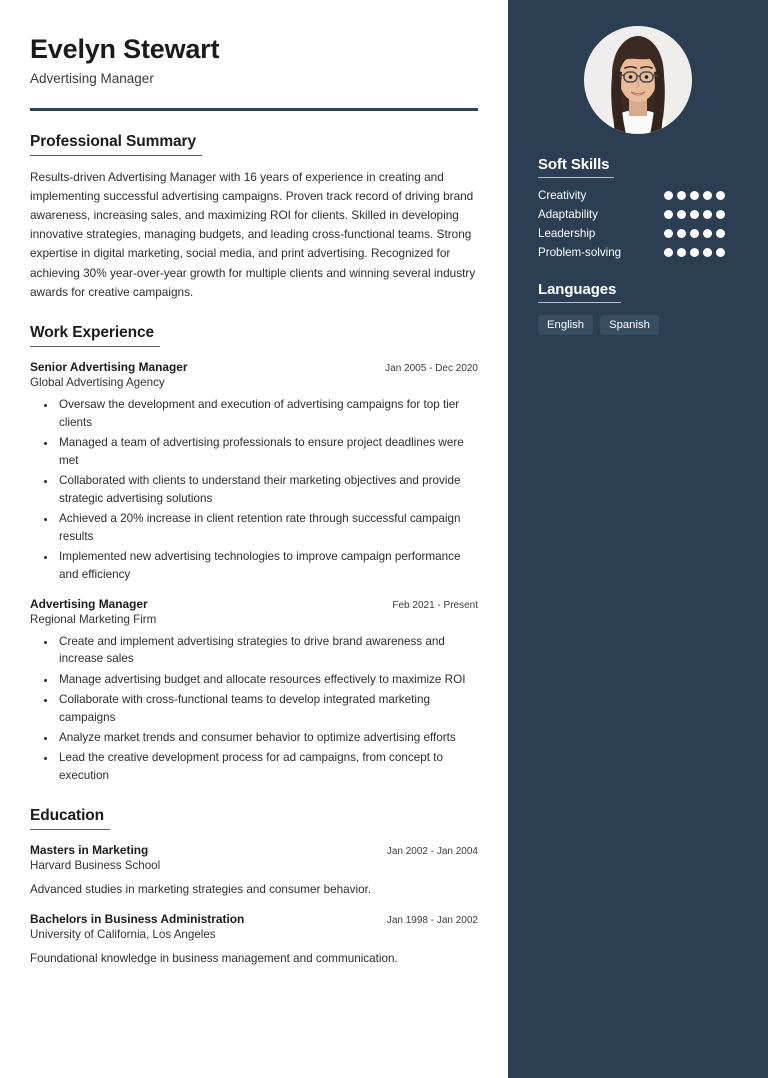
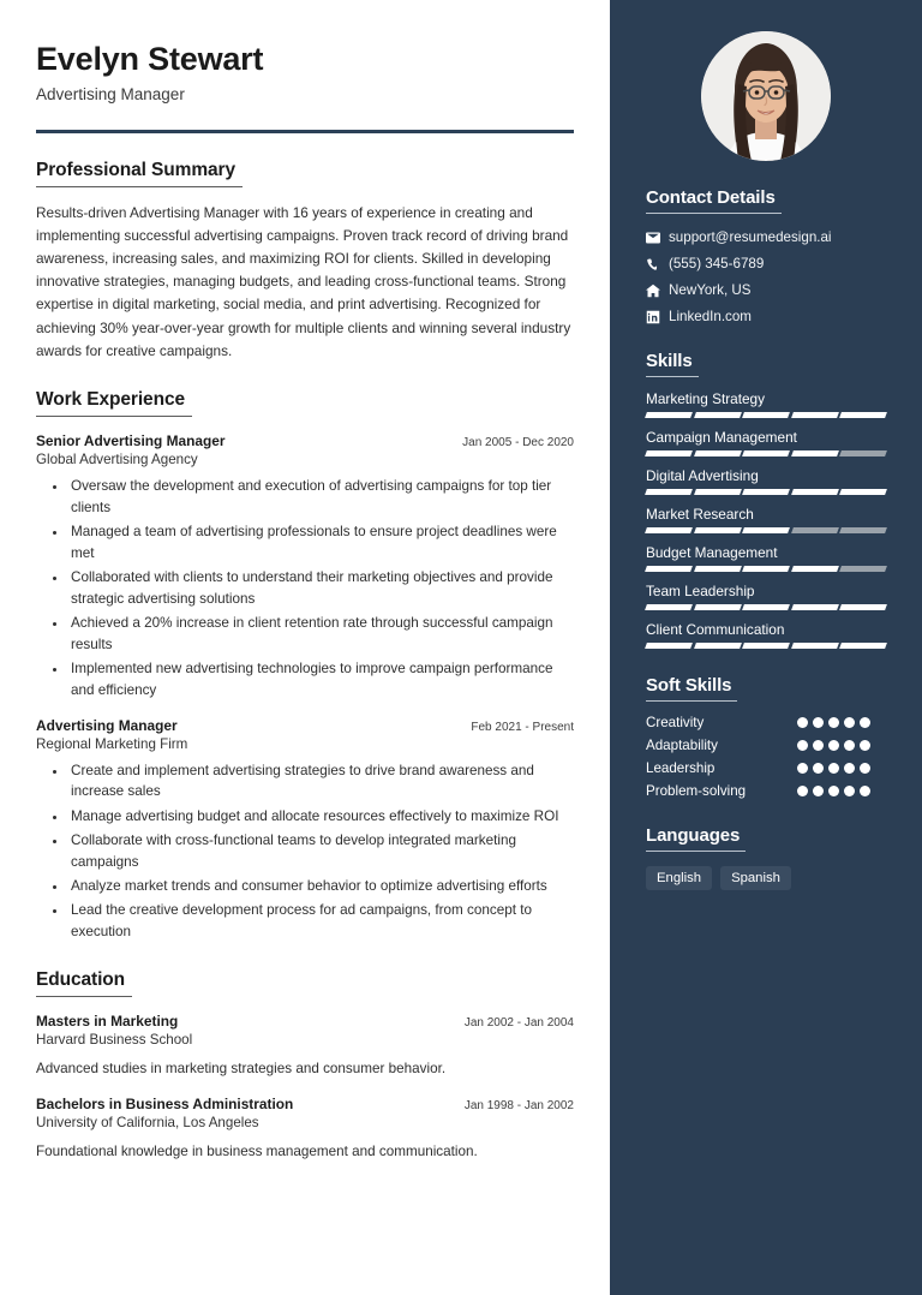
  Evelyn Stewart
  Advertising Manager
  Professional Summary
  Results-driven Advertising Manager with 16 years of experience in creating and implementing successful advertising campaigns. Proven track record of driving brand awareness, increasing sales, and maximizing ROI for clients. Skilled in developing innovative strategies, managing budgets, and leading cross-functional teams. Strong expertise in digital marketing, social media, and print advertising. Recognized for achieving 30% year-over-year growth for multiple clients and winning several industry awards for creative campaigns.
  Work Experience
  Senior Advertising Manager
  Jan 2005 - Dec 2020
  Global Advertising Agency
  Oversaw the development and execution of advertising campaigns for top tier clients
  Managed a team of advertising professionals to ensure project deadlines were met
  Collaborated with clients to understand their marketing objectives and provide strategic advertising solutions
  Achieved a 20% increase in client retention rate through successful campaign results
  Implemented new advertising technologies to improve campaign performance and efficiency
  Advertising Manager
  Feb 2021 - Present
  Regional Marketing Firm
  Create and implement advertising strategies to drive brand awareness and increase sales
  Manage advertising budget and allocate resources effectively to maximize ROI
  Collaborate with cross-functional teams to develop integrated marketing campaigns
  Analyze market trends and consumer behavior to optimize advertising efforts
  Lead the creative development process for ad campaigns, from concept to execution
  Education
  Masters in Marketing
  Jan 2002 - Jan 2004
  Harvard Business School
  Advanced studies in marketing strategies and consumer behavior.
  Bachelors in Business Administration
  Jan 1998 - Jan 2002
  University of California, Los Angeles
  Foundational knowledge in business management and communication.
+ Contact Details
+ support@resumedesign.ai
+ (555) 345-6789
+ NewYork, US
+ LinkedIn.com
+ Skills
+ Marketing Strategy
+ Campaign Management
+ Digital Advertising
+ Market Research
+ Budget Management
+ Team Leadership
+ Client Communication
  Soft Skills
  Creativity
  Adaptability
  Leadership
  Problem-solving
  Languages
  English
  Spanish
